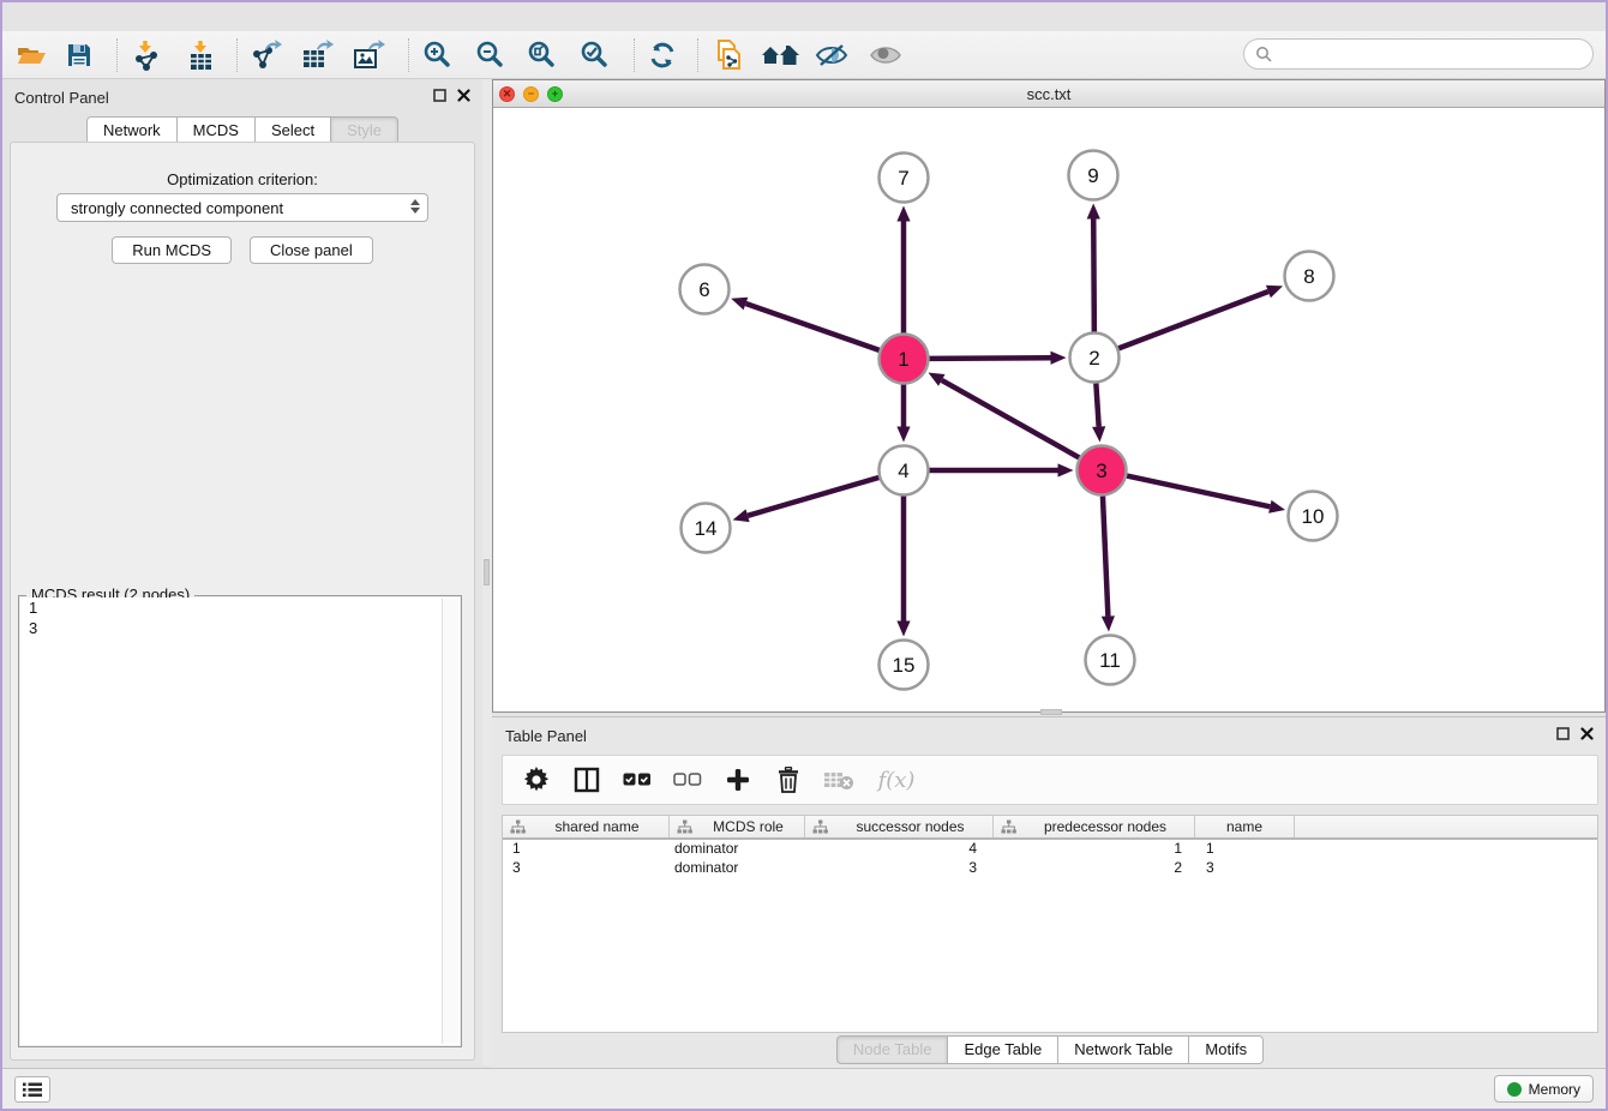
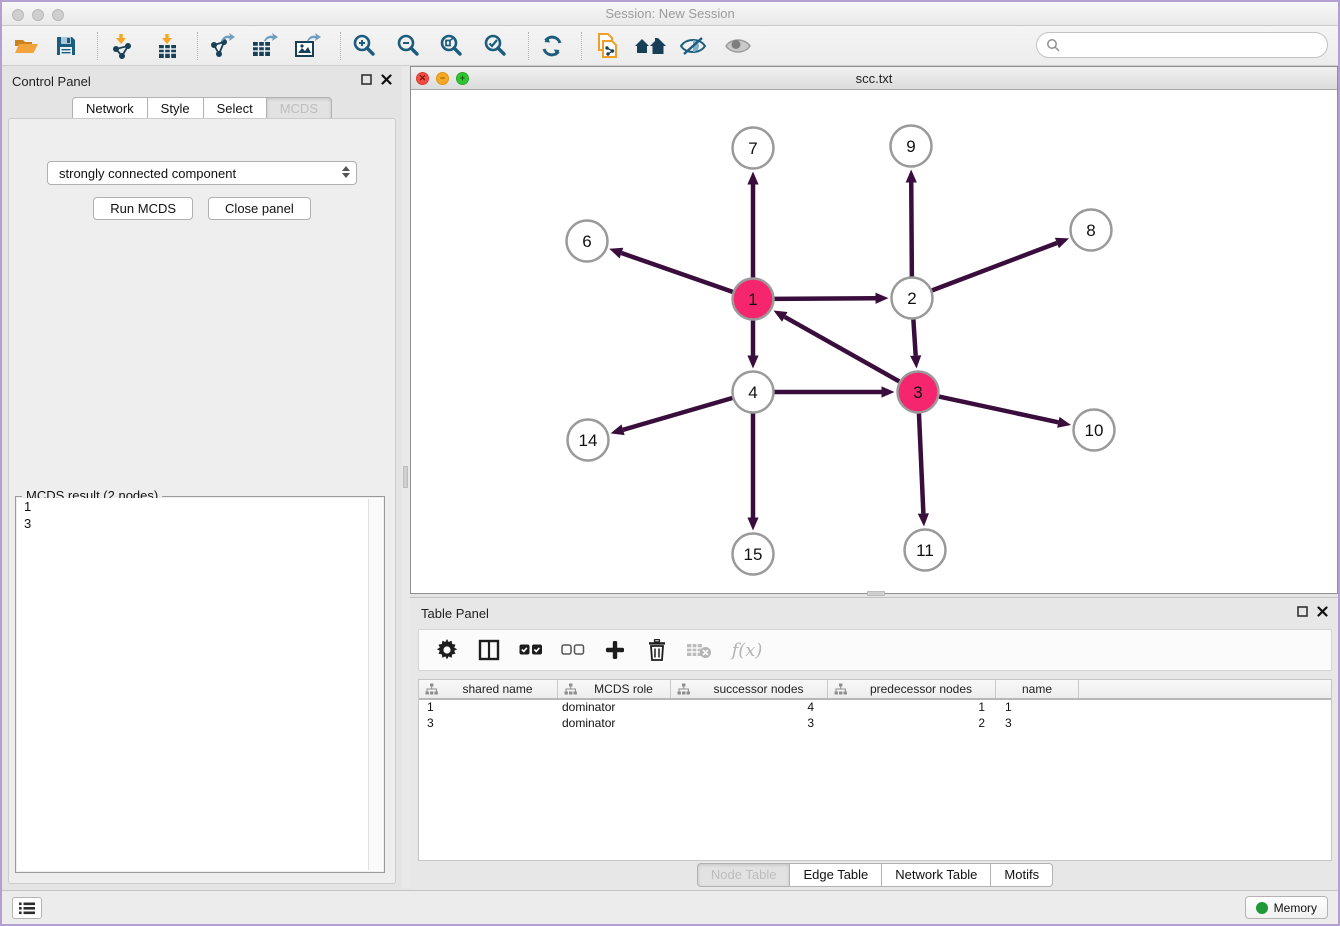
+ Session: New Session
  Control Panel
  Network
- MCDS
+ Style
  Select
- Style
+ MCDS
- Optimization criterion:
  strongly connected component
  Run MCDS
  Close panel
  MCDS result (2 nodes)
  1
  3
  ✕
  −
  +
  scc.txt
  7
  9
  6
  8
  1
  2
  4
  3
  14
  10
  15
  11
  Table Panel
  f(x)
  shared name
  MCDS role
  successor nodes
  predecessor nodes
  name
  1
  dominator
  4
  1
  1
  3
  dominator
  3
  2
  3
  Node Table
  Edge Table
  Network Table
  Motifs
  Memory
